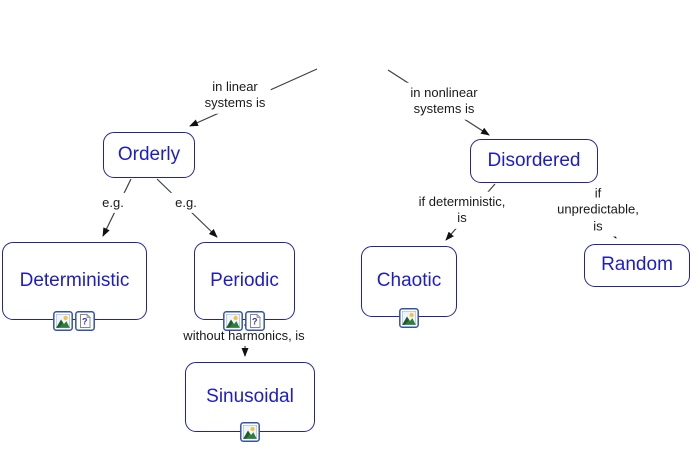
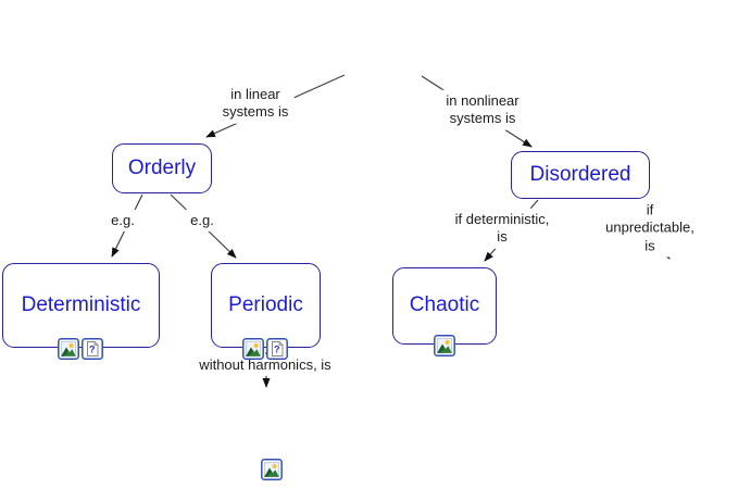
  in linear
  systems is
  in nonlinear
  systems is
  e.g.
  e.g.
  if deterministic,
  is
  if unpredictable,
  is
  without harmonics, is
  Orderly
  Disordered
  Deterministic
  Periodic
  Chaotic
- Random
- Sinusoidal
  ?
  ?
